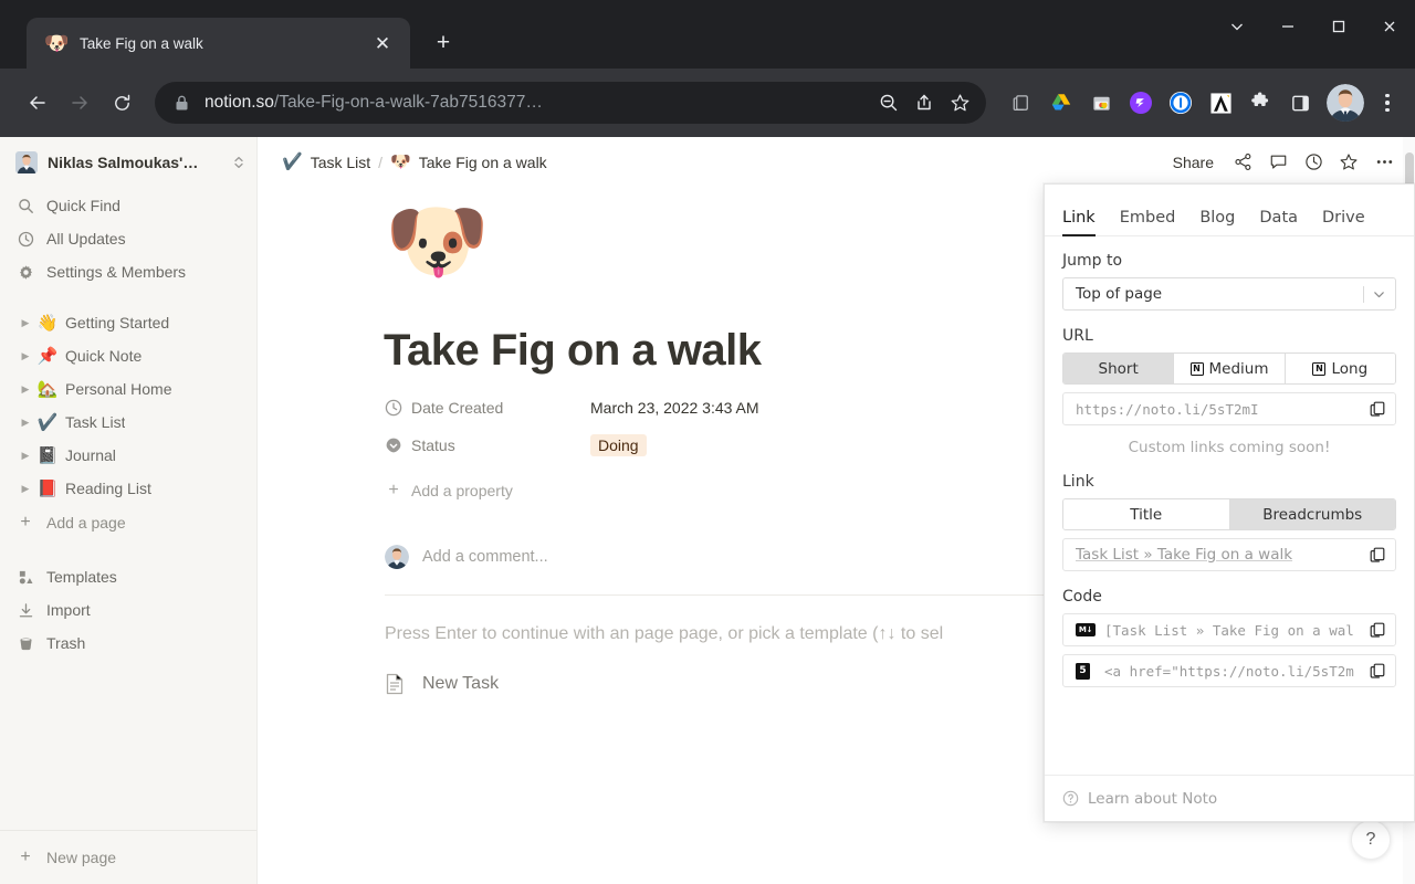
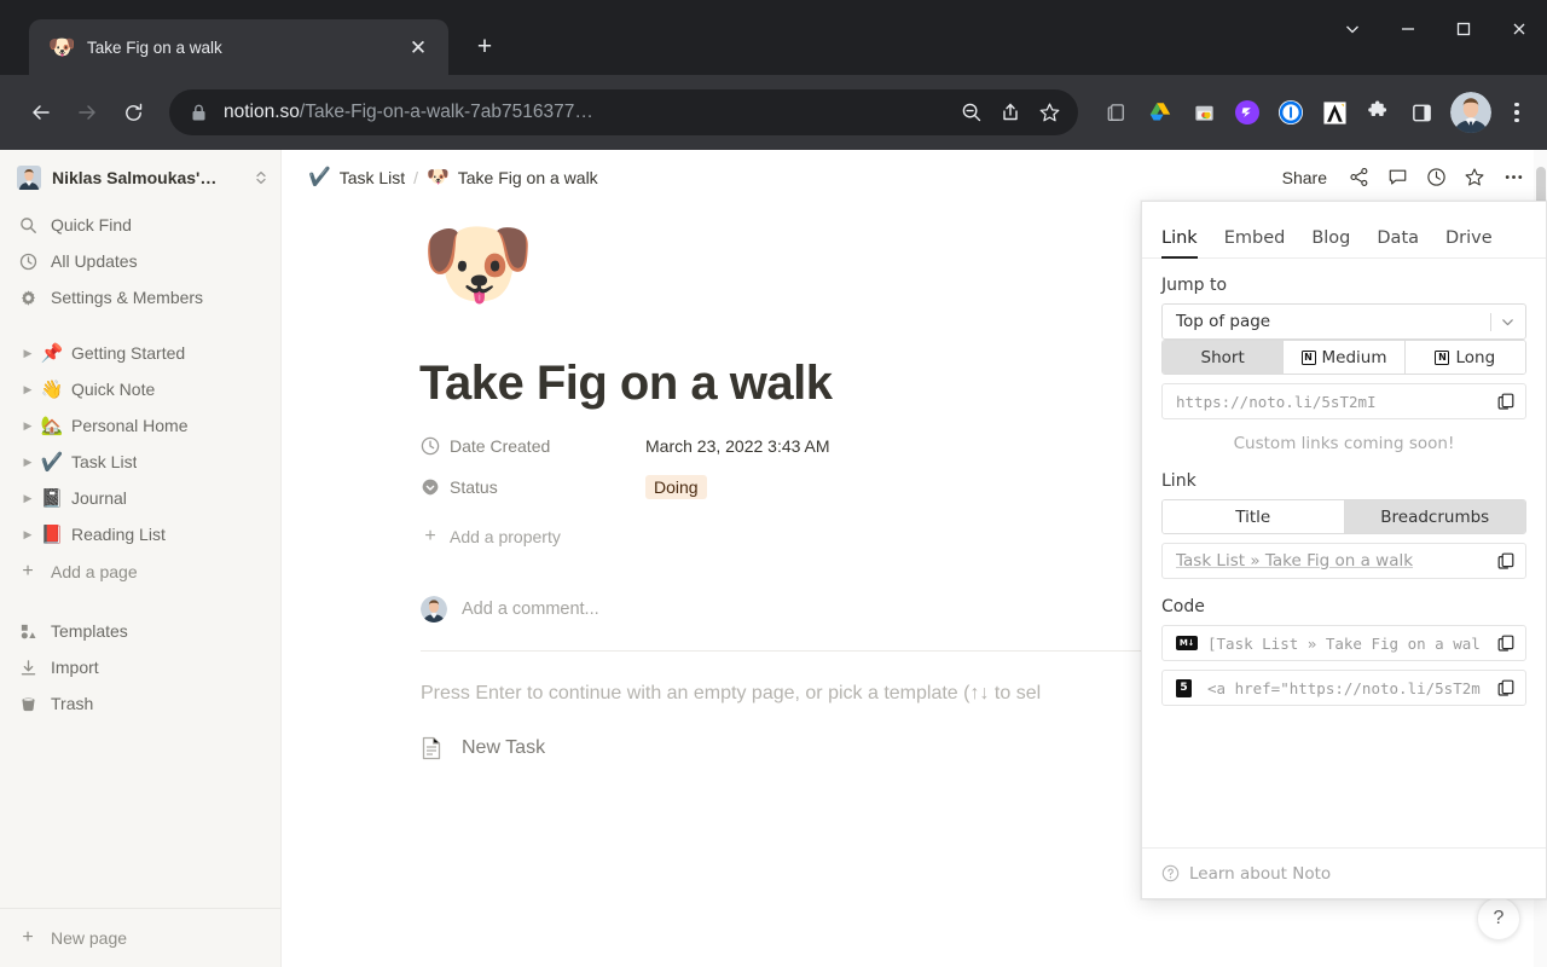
  🐶
  Take Fig on a walk
  ✕
  +
  notion.so/Take-Fig-on-a-walk-7ab7516377…
  Niklas Salmoukas'…
  Quick Find
  All Updates
  Settings & Members
  ▶
- 👋
+ 📌
  Getting Started
  ▶
- 📌
+ 👋
  Quick Note
  ▶
  🏡
  Personal Home
  ▶
  ✔️
  Task List
  ▶
  📓
  Journal
  ▶
  📕
  Reading List
  +
  Add a page
  Templates
  Import
  Trash
  +
  New page
  ✔️
  Task List
  /
  🐶
  Take Fig on a walk
  Share
  🐶
  Take Fig on a walk
  Date Created
  March 23, 2022 3:43 AM
  Status
  Doing
  +
  Add a property
  Add a comment...
- Press Enter to continue with an page page, or pick a template (↑↓ to sel
+ Press Enter to continue with an empty page, or pick a template (↑↓ to sel
  New Task
  ?
  Link
  Embed
  Blog
  Data
  Drive
  Jump to
  Top of page
- URL
  Short
  N
  Medium
  N
  Long
  https://noto.li/5sT2mI
  Custom links coming soon!
  Link
  Title
  Breadcrumbs
  Task List » Take Fig on a walk
  Code
  M↓
  [Task List » Take Fig on a wal
  5
  <a href="https://noto.li/5sT2m
  Learn about Noto
